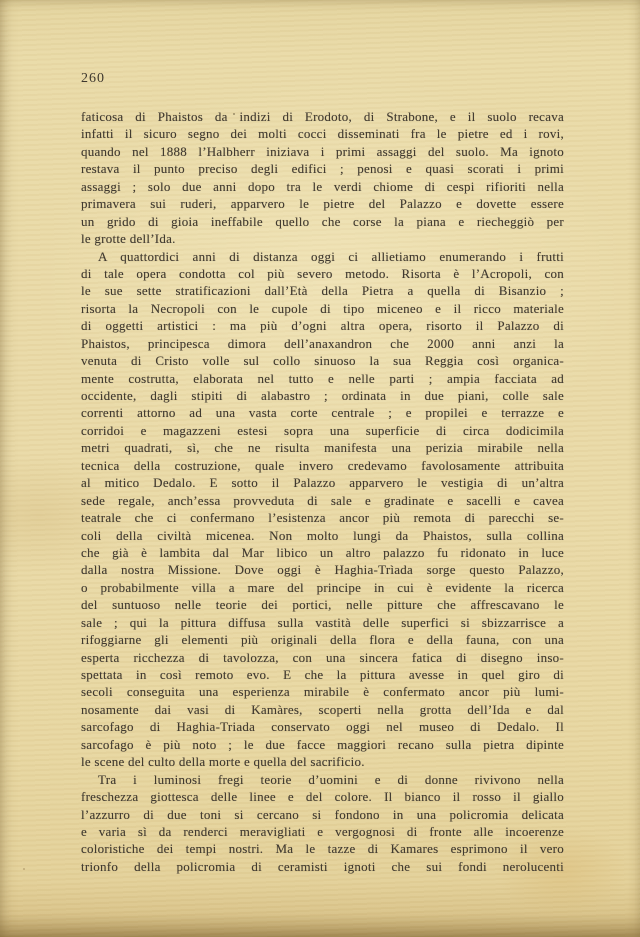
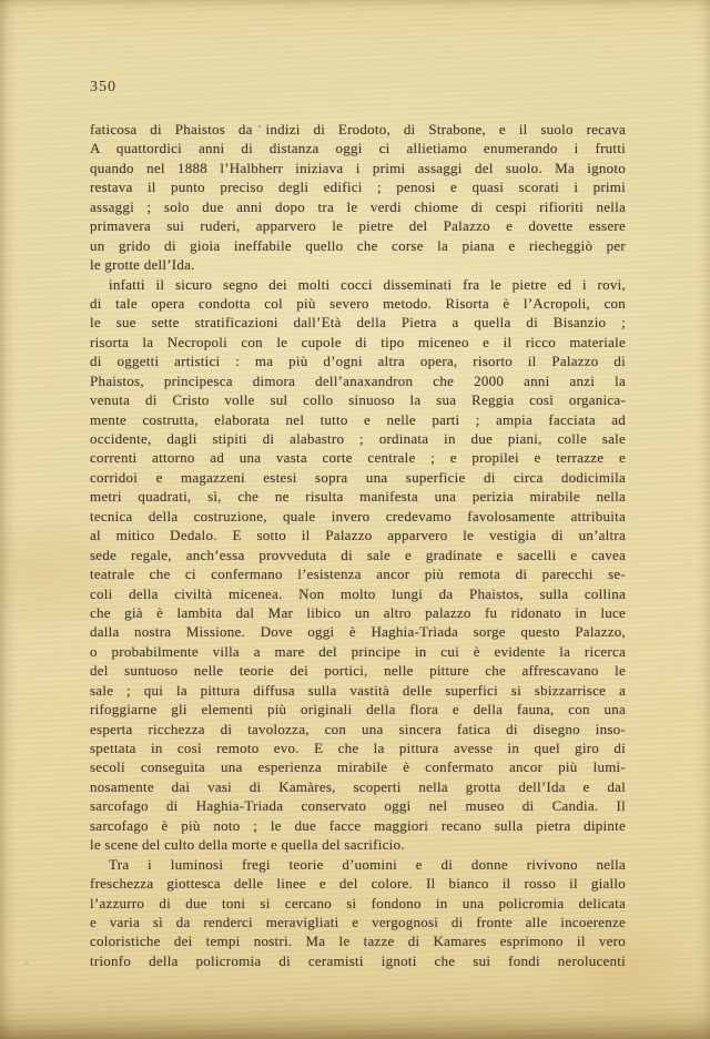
- 260
+ 350
  faticosa di Phaistos da indizi di Erodoto, di Strabone, e il suolo recava
- infatti il sicuro segno dei molti cocci disseminati fra le pietre ed i rovi,
+ A quattordici anni di distanza oggi ci allietiamo enumerando i frutti
  quando nel 1888 l’Halbherr iniziava i primi assaggi del suolo. Ma ignoto
  restava il punto preciso degli edifici ; penosi e quasi scorati i primi
  assaggi ; solo due anni dopo tra le verdi chiome di cespi rifioriti nella
  primavera sui ruderi, apparvero le pietre del Palazzo e dovette essere
  un grido di gioia ineffabile quello che corse la piana e riecheggiò per
  le grotte dell’Ida.
- A quattordici anni di distanza oggi ci allietiamo enumerando i frutti
+ infatti il sicuro segno dei molti cocci disseminati fra le pietre ed i rovi,
  di tale opera condotta col più severo metodo. Risorta è l’Acropoli, con
  le sue sette stratificazioni dall’Età della Pietra a quella di Bisanzio ;
  risorta la Necropoli con le cupole di tipo miceneo e il ricco materiale
  di oggetti artistici : ma più d’ogni altra opera, risorto il Palazzo di
  Phaistos, principesca dimora dell’anaxandron che 2000 anni anzi la
  venuta di Cristo volle sul collo sinuoso la sua Reggia così organica-
  mente costrutta, elaborata nel tutto e nelle parti ; ampia facciata ad
  occidente, dagli stipiti di alabastro ; ordinata in due piani, colle sale
  correnti attorno ad una vasta corte centrale ; e propilei e terrazze e
  corridoi e magazzeni estesi sopra una superficie di circa dodicimila
  metri quadrati, sì, che ne risulta manifesta una perizia mirabile nella
  tecnica della costruzione, quale invero credevamo favolosamente attribuita
  al mitico Dedalo. E sotto il Palazzo apparvero le vestigia di un’altra
  sede regale, anch’essa provveduta di sale e gradinate e sacelli e cavea
  teatrale che ci confermano l’esistenza ancor più remota di parecchi se-
  coli della civiltà micenea. Non molto lungi da Phaistos, sulla collina
  che già è lambita dal Mar libico un altro palazzo fu ridonato in luce
  dalla nostra Missione. Dove oggi è Haghia-Trìada sorge questo Palazzo,
  o probabilmente villa a mare del principe in cui è evidente la ricerca
  del suntuoso nelle teorie dei portici, nelle pitture che affrescavano le
  sale ; qui la pittura diffusa sulla vastità delle superfici si sbizzarrisce a
  rifoggiarne gli elementi più originali della flora e della fauna, con una
  esperta ricchezza di tavolozza, con una sincera fatica di disegno inso-
  spettata in così remoto evo. E che la pittura avesse in quel giro di
  secoli conseguita una esperienza mirabile è confermato ancor più lumi-
  nosamente dai vasi di Kamàres, scoperti nella grotta dell’Ida e dal
- sarcofago di Haghia-Triada conservato oggi nel museo di Dedalo. Il
+ sarcofago di Haghia-Triada conservato oggi nel museo di Candia. Il
  sarcofago è più noto ; le due facce maggiori recano sulla pietra dipinte
  le scene del culto della morte e quella del sacrificio.
  Tra i luminosi fregi teorie d’uomini e di donne rivivono nella
  freschezza giottesca delle linee e del colore. Il bianco il rosso il giallo
  l’azzurro di due toni si cercano si fondono in una policromia delicata
  e varia sì da renderci meravigliati e vergognosi di fronte alle incoerenze
  coloristiche dei tempi nostri. Ma le tazze di Kamares esprimono il vero
  trionfo della policromia di ceramisti ignoti che sui fondi nerolucenti
